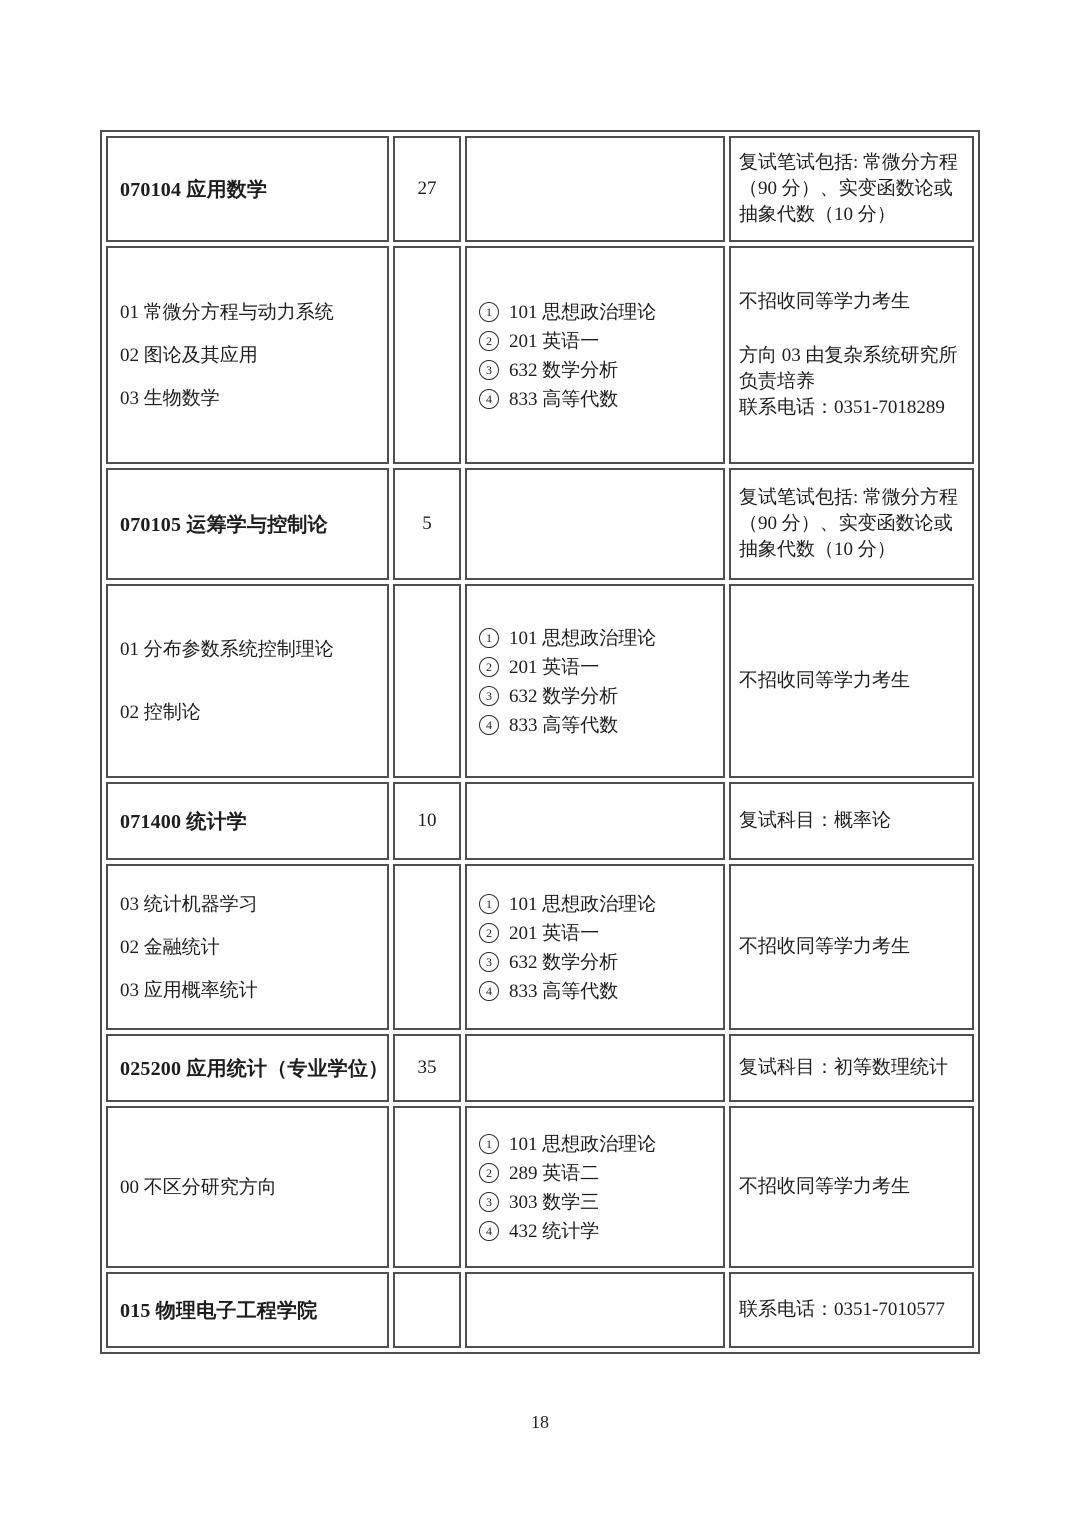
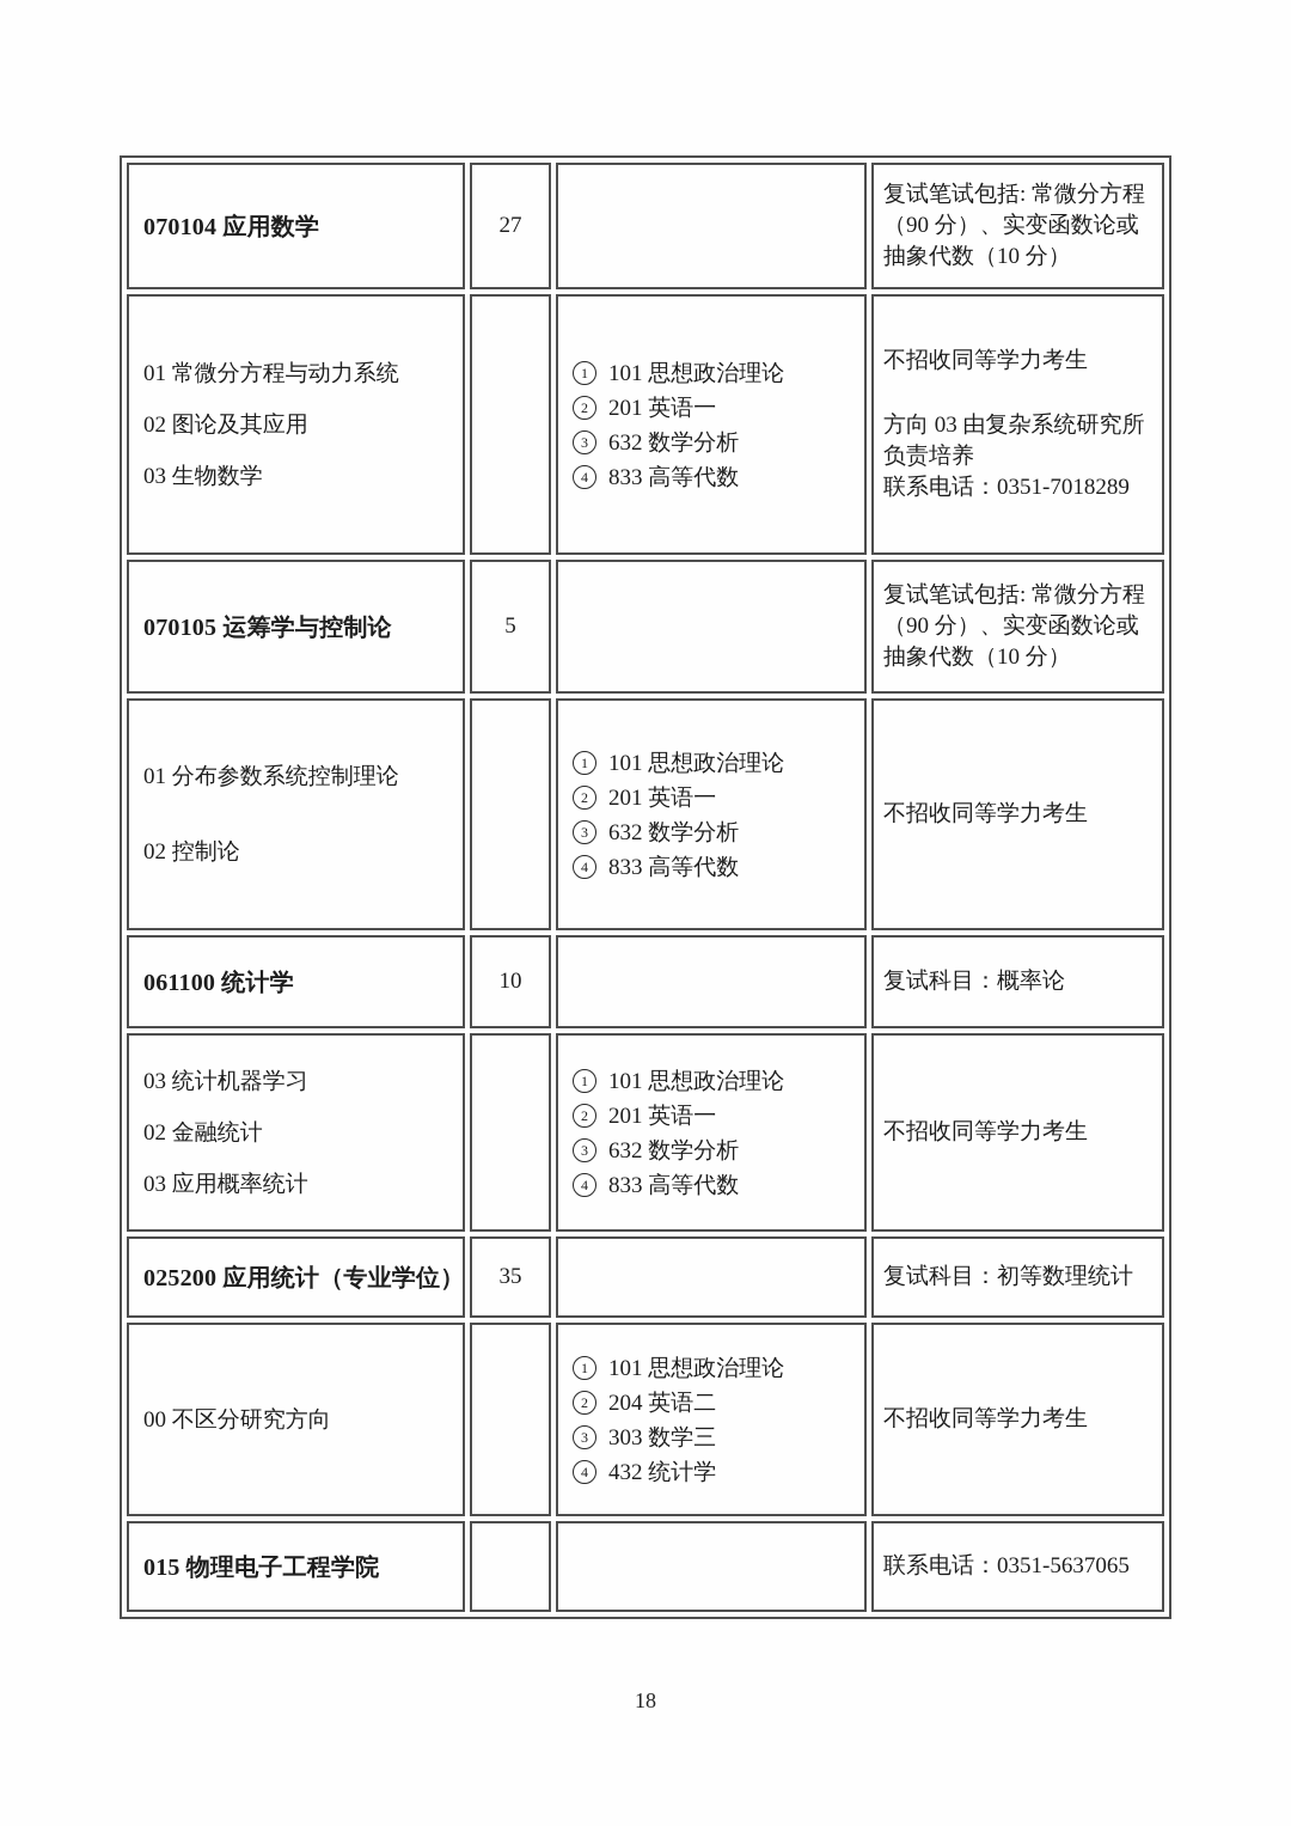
  070104 应用数学	27		复试笔试包括: 常微分方程 （90 分）、实变函数论或 抽象代数（10 分）
  01 常微分方程与动力系统 02 图论及其应用 03 生物数学		1 101 思想政治理论 2 201 英语一 3 632 数学分析 4 833 高等代数	不招收同等学力考生 方向 03 由复杂系统研究所 负责培养 联系电话：0351-7018289
  070105 运筹学与控制论	5		复试笔试包括: 常微分方程 （90 分）、实变函数论或 抽象代数（10 分）
  01 分布参数系统控制理论 02 控制论		1 101 思想政治理论 2 201 英语一 3 632 数学分析 4 833 高等代数	不招收同等学力考生
- 071400 统计学	10		复试科目：概率论
+ 061100 统计学	10		复试科目：概率论
  03 统计机器学习 02 金融统计 03 应用概率统计		1 101 思想政治理论 2 201 英语一 3 632 数学分析 4 833 高等代数	不招收同等学力考生
  025200 应用统计（专业学位）	35		复试科目：初等数理统计
- 00 不区分研究方向		1 101 思想政治理论 2 289 英语二 3 303 数学三 4 432 统计学	不招收同等学力考生
+ 00 不区分研究方向		1 101 思想政治理论 2 204 英语二 3 303 数学三 4 432 统计学	不招收同等学力考生
- 015 物理电子工程学院			联系电话：0351-7010577
+ 015 物理电子工程学院			联系电话：0351-5637065
  18
